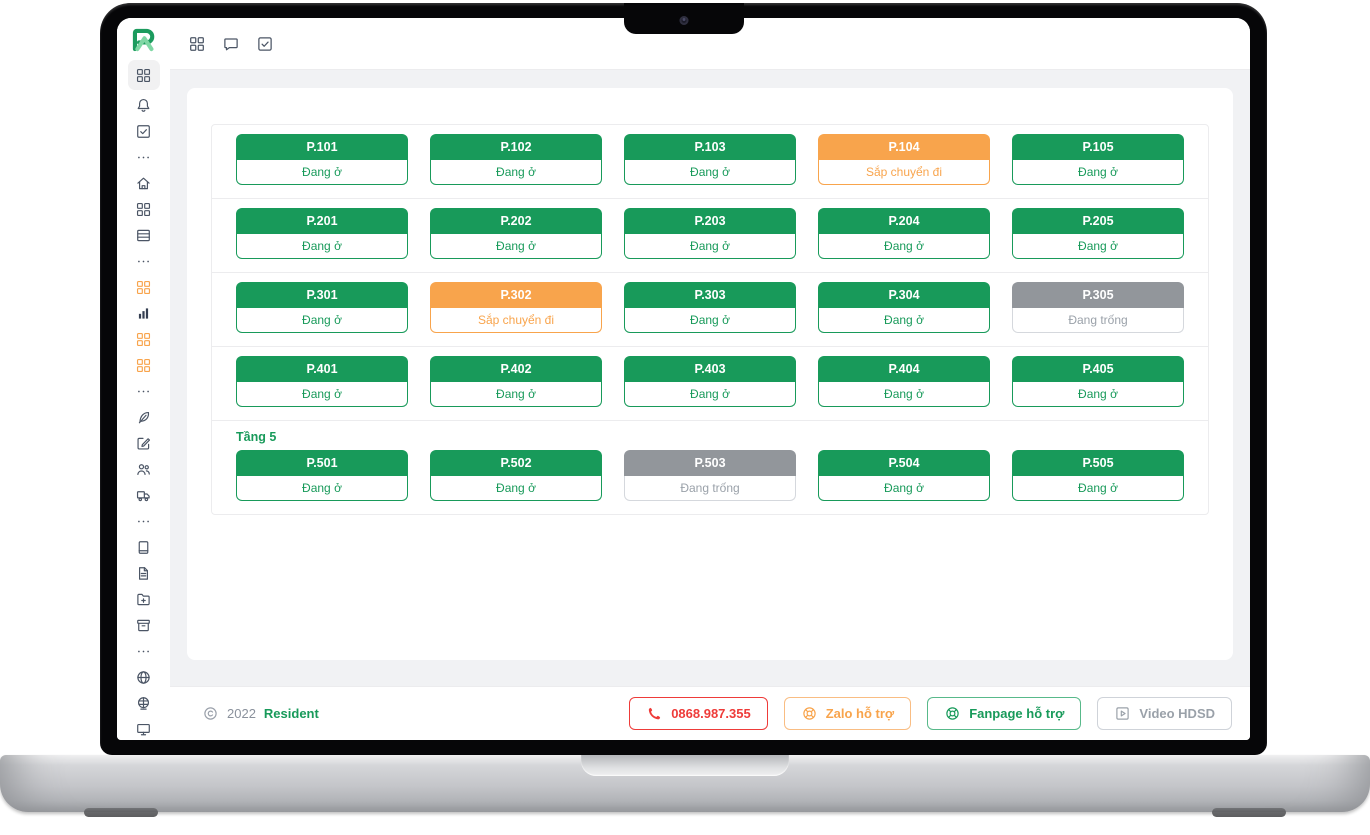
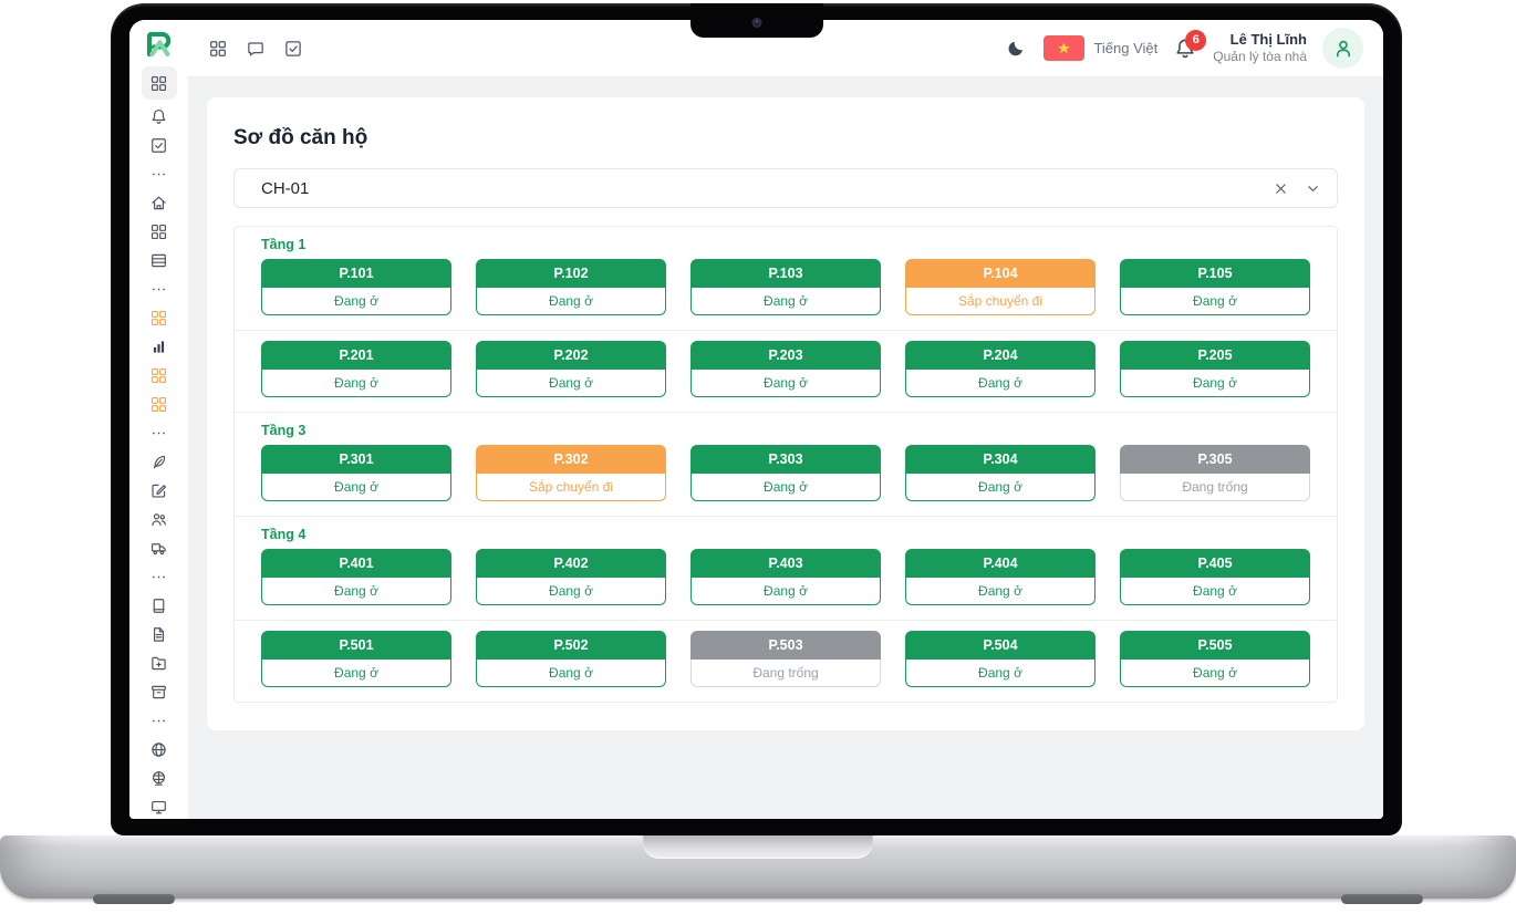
+ Tiếng Việt
+ 6
+ Lê Thị Lĩnh
+ Quản lý tòa nhà
+ Sơ đồ căn hộ
+ CH-01
+ Tầng 1
  P.101
  Đang ở
  P.102
  Đang ở
  P.103
  Đang ở
  P.104
  Sắp chuyển đi
  P.105
  Đang ở
  P.201
  Đang ở
  P.202
  Đang ở
  P.203
  Đang ở
  P.204
  Đang ở
  P.205
  Đang ở
+ Tầng 3
  P.301
  Đang ở
  P.302
  Sắp chuyển đi
  P.303
  Đang ở
  P.304
  Đang ở
  P.305
  Đang trống
+ Tầng 4
  P.401
  Đang ở
  P.402
  Đang ở
  P.403
  Đang ở
  P.404
  Đang ở
  P.405
  Đang ở
- Tầng 5
  P.501
  Đang ở
  P.502
  Đang ở
  P.503
  Đang trống
  P.504
  Đang ở
  P.505
  Đang ở
- 2022
- Resident
- 0868.987.355
- Zalo hỗ trợ
- Fanpage hỗ trợ
- Video HDSD
